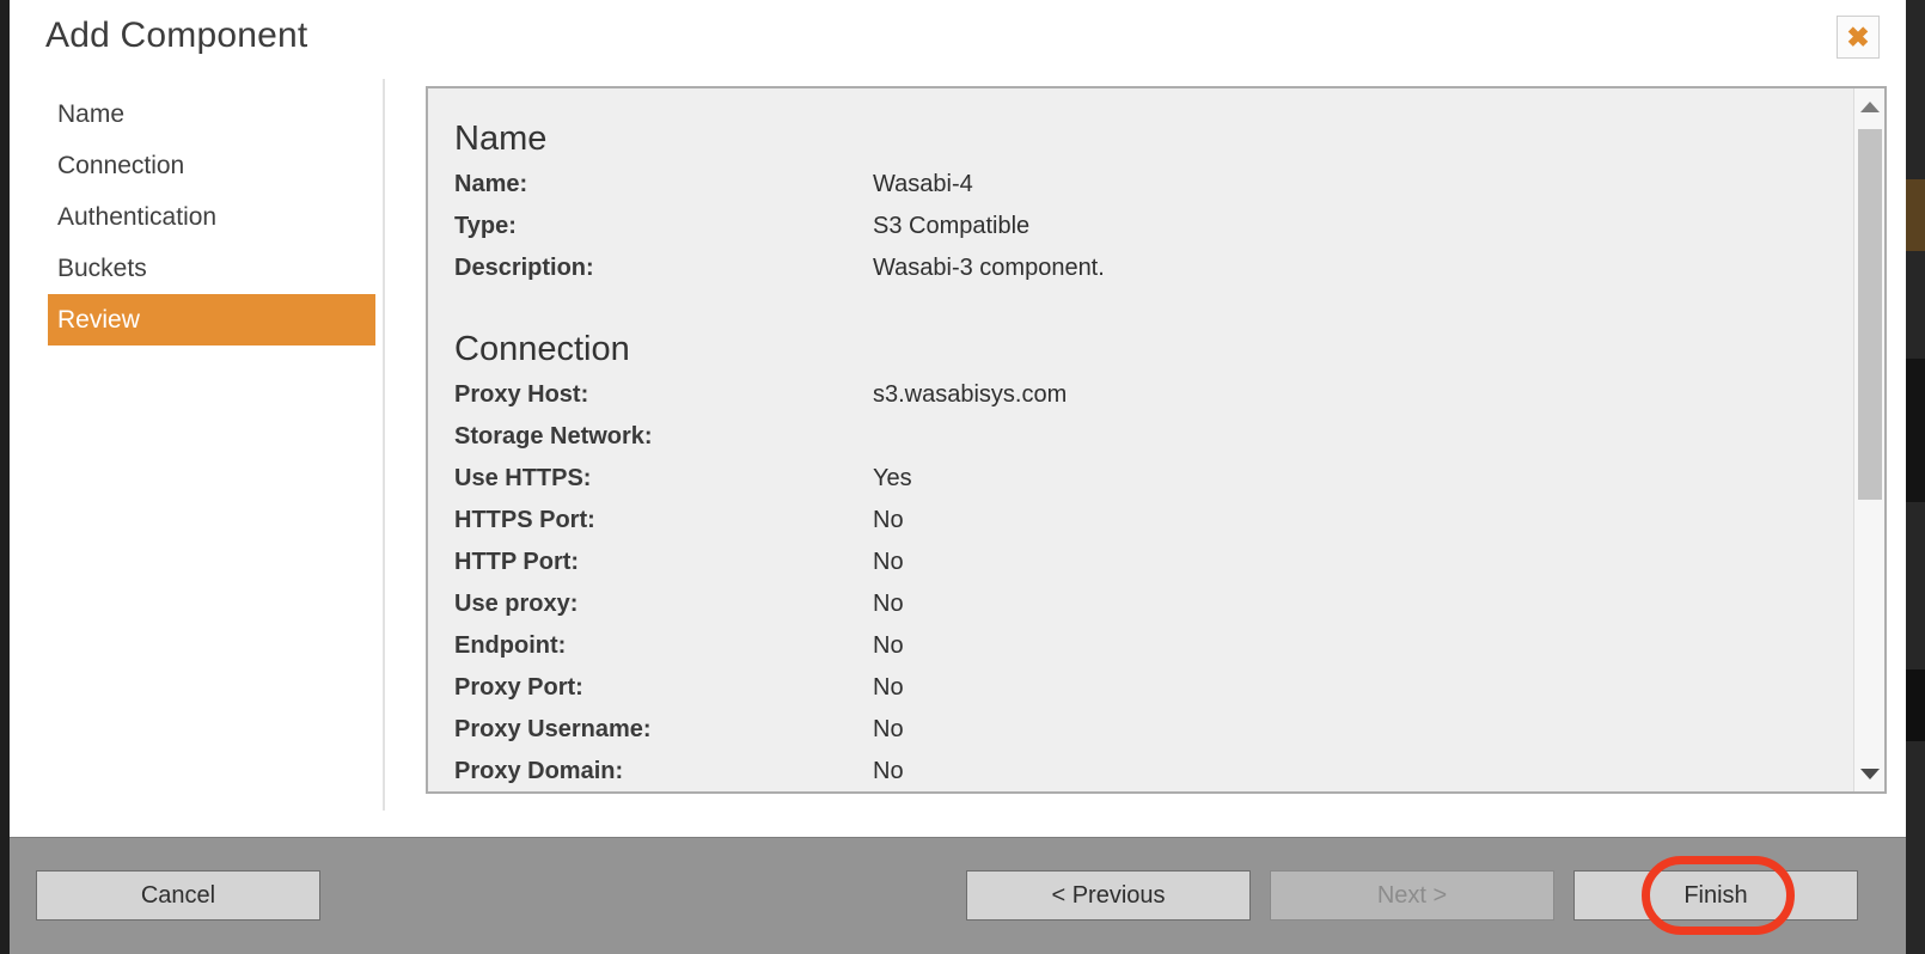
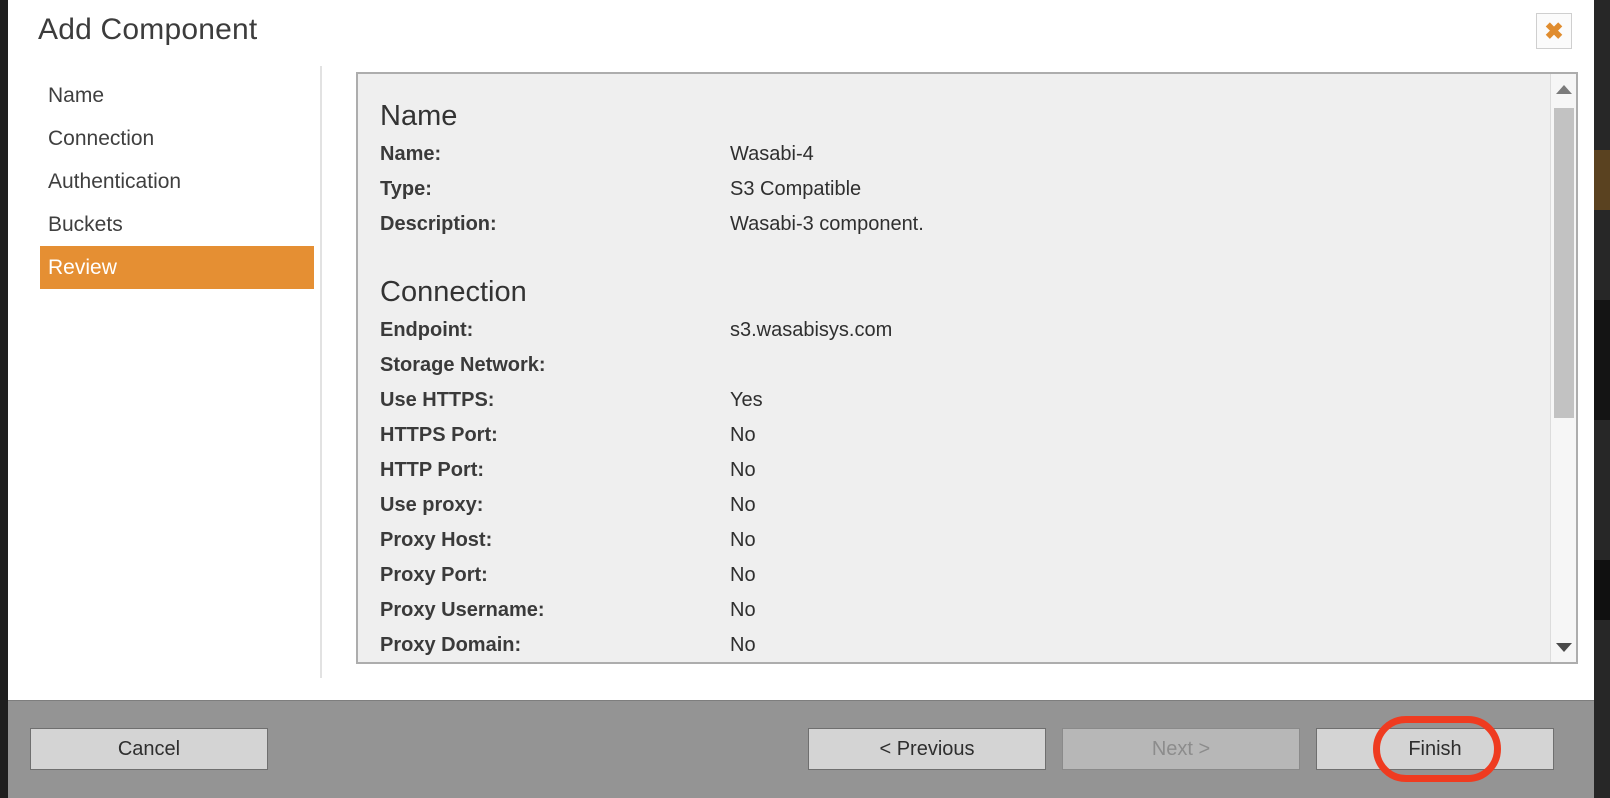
  Add Component
  ✖
  Name
  Connection
  Authentication
  Buckets
  Review
  Name
  Name:
  Wasabi-4
  Type:
  S3 Compatible
  Description:
  Wasabi-3 component.
  Connection
- Proxy Host:
+ Endpoint:
  s3.wasabisys.com
  Storage Network:
  Use HTTPS:
  Yes
  HTTPS Port:
  No
  HTTP Port:
  No
  Use proxy:
  No
- Endpoint:
+ Proxy Host:
  No
  Proxy Port:
  No
  Proxy Username:
  No
  Proxy Domain:
  No
  Cancel
  < Previous
  Next >
  Finish
